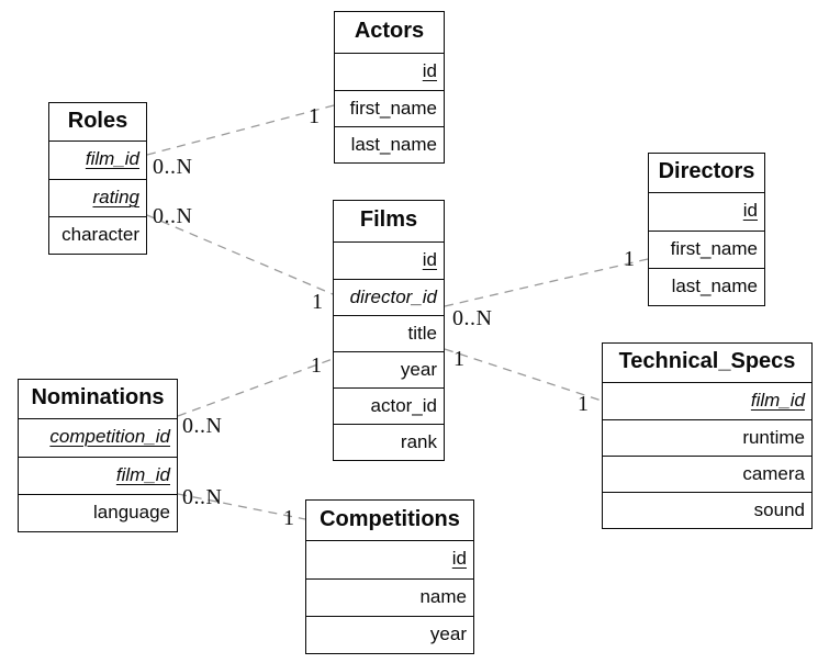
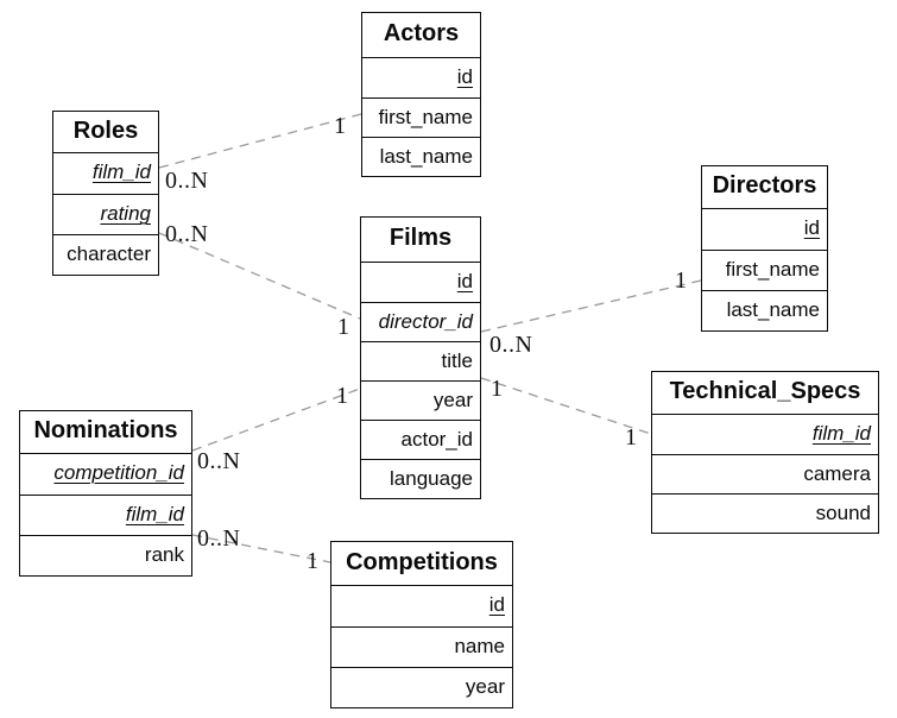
  0..N
  1
  0..N
  1
  0..N
  1
  1
  1
  0..N
  1
  0..N
  1
  Actors
  id
  first_name
  last_name
  Roles
  film_id
  rating
  character
  Films
  id
  director_id
  title
  year
  actor_id
- rank
+ language
  Directors
  id
  first_name
  last_name
  Technical_Specs
  film_id
- runtime
  camera
  sound
  Nominations
  competition_id
  film_id
- language
+ rank
  Competitions
  id
  name
  year
